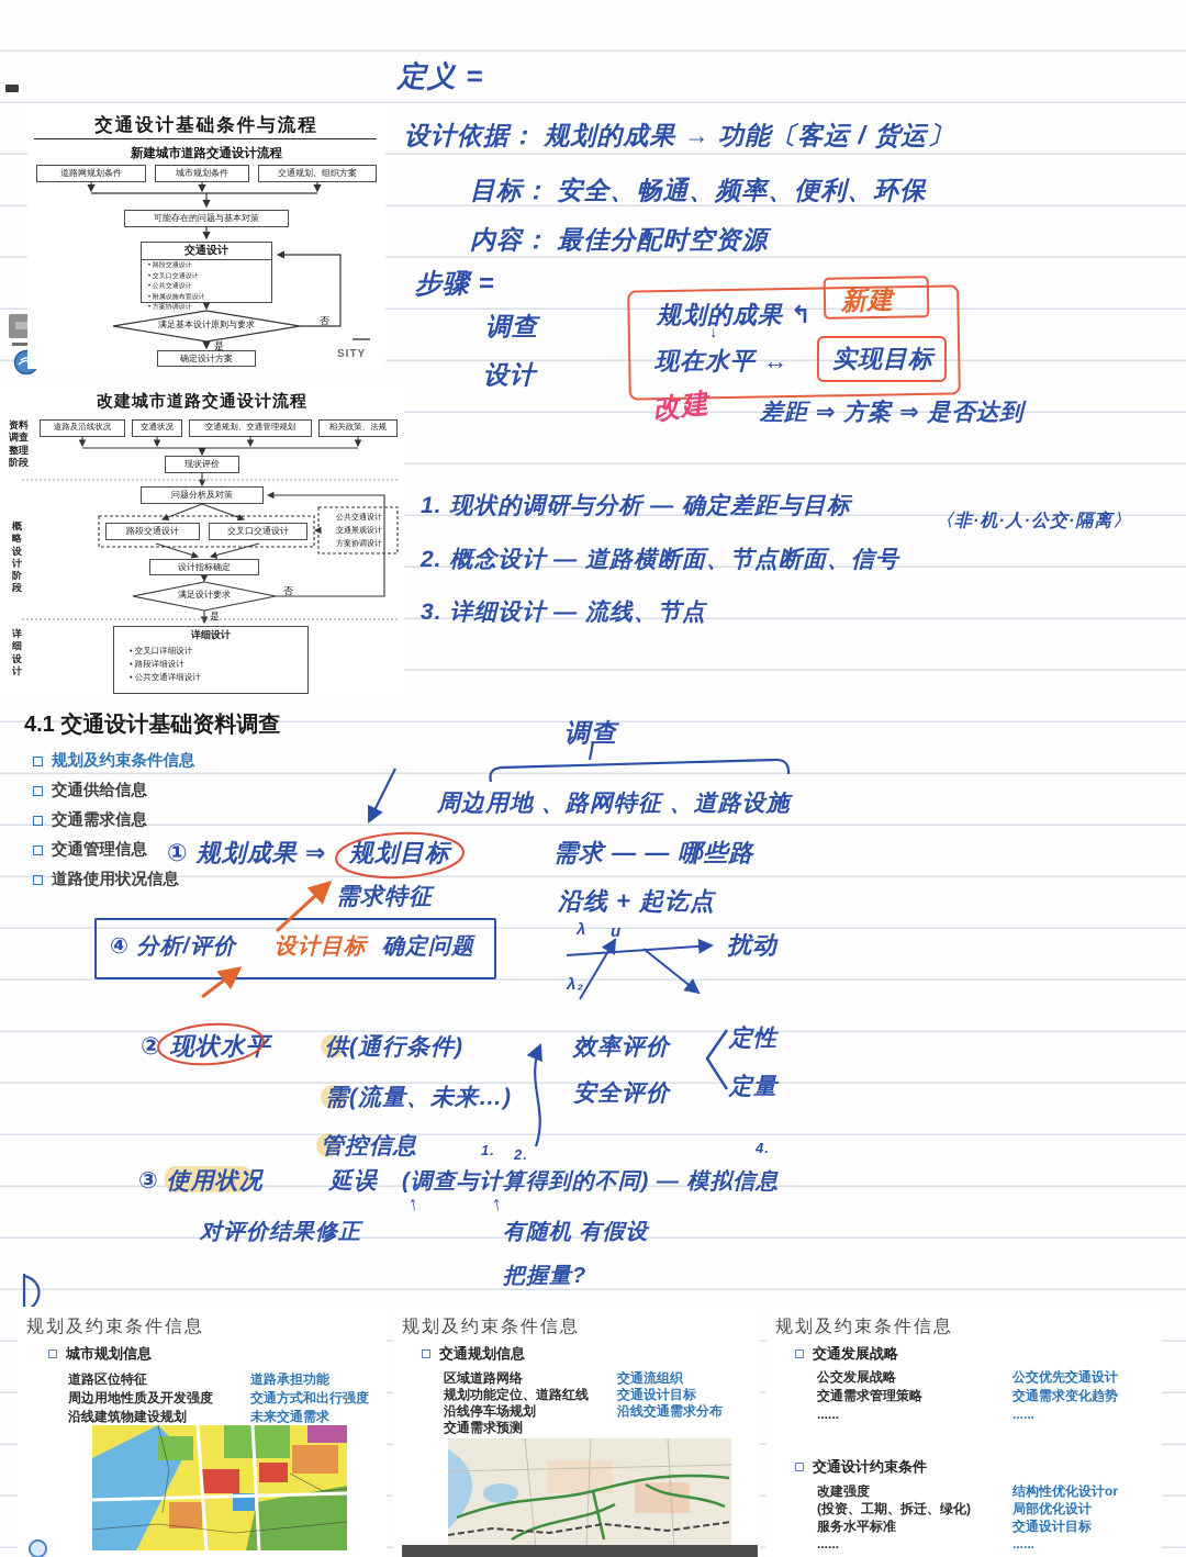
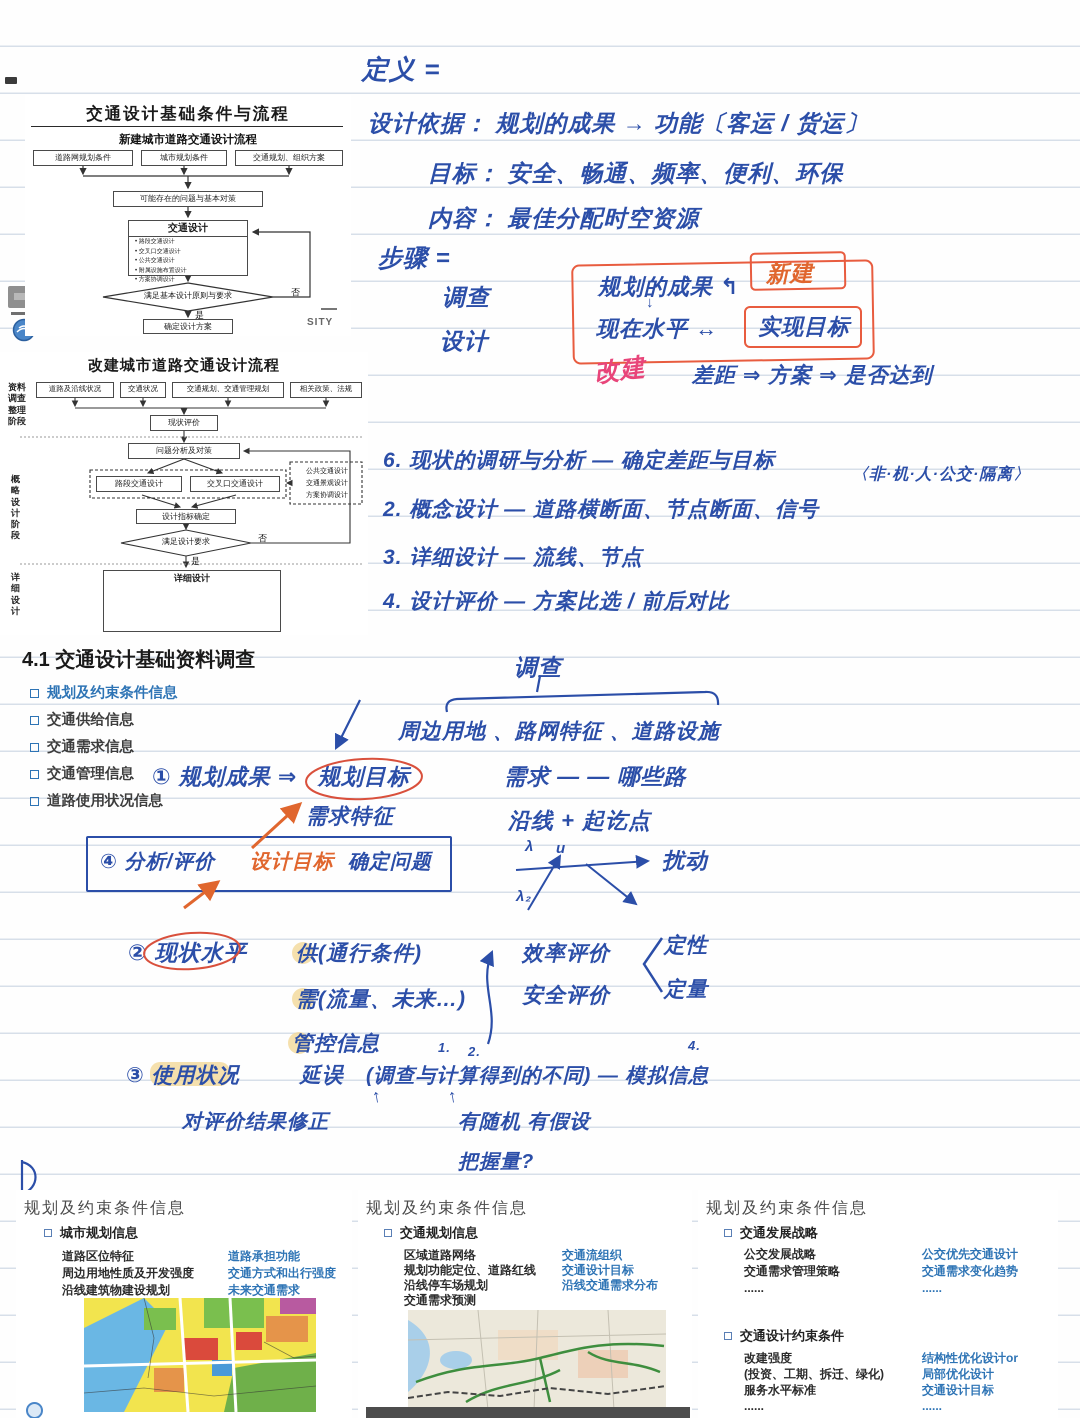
  交通设计基础条件与流程
  新建城市道路交通设计流程
  道路网规划条件
  城市规划条件
  交通规划、组织方案
  可能存在的问题与基本对策
  交通设计
  满足基本设计原则与要求
  否
  是
  确定设计方案
  SITY
  改建城市道路交通设计流程
  资料调查整理阶段
  概略设计阶段
  详细设计
  道路及沿线状况
  交通状况
  交通规划、交通管理规划
  相关政策、法规
  现状评价
  问题分析及对策
  路段交通设计
  交叉口交通设计
  设计指标确定
  满足设计要求
  否
  是
  详细设计
- 交叉口详细设计
- 路段详细设计
- 公共交通详细设计
  定义 =
  设计依据： 规划的成果 → 功能〔客运 / 货运〕
  目标： 安全、畅通、频率、便利、环保
  内容： 最佳分配时空资源
  步骤 =
  调查
  设计
  规划的成果 ↰
  ↓
  现在水平 ↔
  实现目标
  差距 ⇒ 方案 ⇒ 是否达到
- 1. 现状的调研与分析 — 确定差距与目标
+ 6. 现状的调研与分析 — 确定差距与目标
  〈非·机·人·公交·隔离〉
  2. 概念设计 — 道路横断面、节点断面、信号
  3. 详细设计 — 流线、节点
+ 4. 设计评价 — 方案比选 / 前后对比
  4.1 交通设计基础资料调查
  规划及约束条件信息
  交通供给信息
  交通需求信息
  交通管理信息
  道路使用状况信息
  调查
  周边用地 、路网特征 、道路设施
  ① 规划成果 ⇒
  规划目标
  需求特征
  需求 — — 哪些路
  沿线 + 起讫点
  ④ 分析/评价
  设计目标
  确定问题
  λ
  u
  λ₂
  扰动
  ② 现状水平
  供(通行条件)
  需(流量、未来…)
  管控信息
  效率评价
  安全评价
  定性
  定量
  1.
  2.
  4.
  ③ 使用状况
  延误
  (调查与计算得到的不同) — 模拟信息
  对评价结果修正
  有随机 有假设
  把握量?
  规划及约束条件信息
  城市规划信息
  道路区位特征
  周边用地性质及开发强度
  沿线建筑物建设规划
  道路承担功能
  交通方式和出行强度
  未来交通需求
  规划及约束条件信息
  交通规划信息
  区域道路网络
  规划功能定位、道路红线
  沿线停车场规划
  交通需求预测
  交通流组织
  交通设计目标
  沿线交通需求分布
  规划及约束条件信息
  交通发展战略
  公交发展战略
  交通需求管理策略
  ......
  公交优先交通设计
  交通需求变化趋势
  ......
  交通设计约束条件
  改建强度
  (投资、工期、拆迁、绿化)
  服务水平标准
  ......
  结构性优化设计or
  局部优化设计
  交通设计目标
  ......
